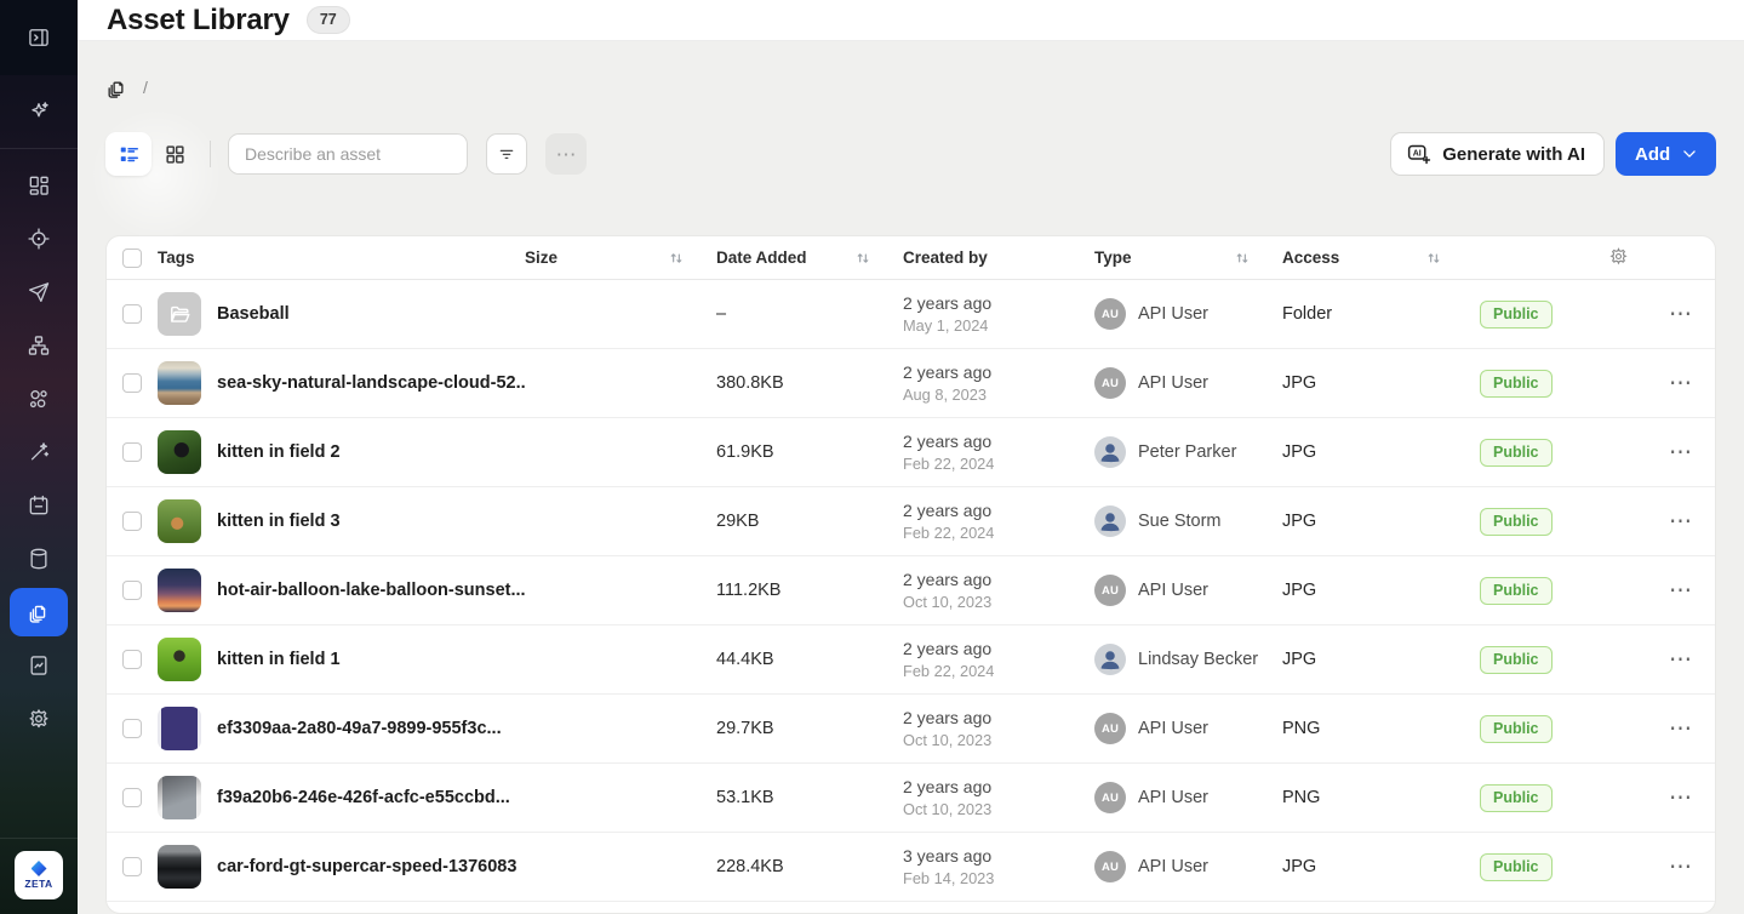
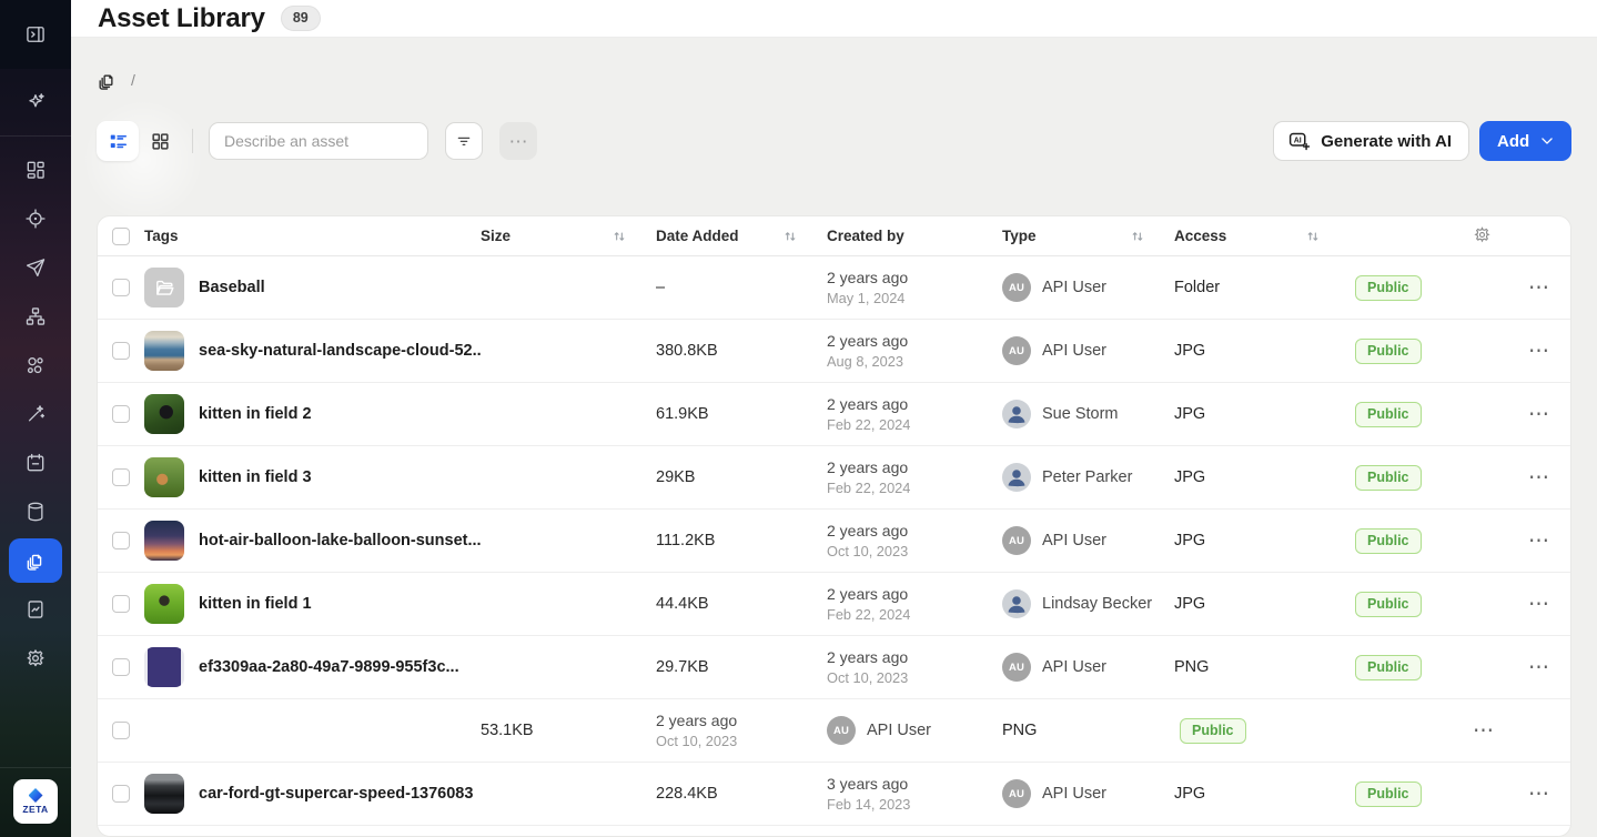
  ZETA
  Asset Library
- 77
+ 89
  /
  Describe an asset
  ⋯
  Generate with AI
  Add
  Tags
  Size
  Date Added
  Created by
  Type
  Access
  Baseball
  –
  2 years ago
  May 1, 2024
  AU
  API User
  Folder
  Public
  ⋯
  sea-sky-natural-landscape-cloud-52..
  380.8KB
  2 years ago
  Aug 8, 2023
  AU
  API User
  JPG
  Public
  ⋯
  kitten in field 2
  61.9KB
  2 years ago
  Feb 22, 2024
- Peter Parker
+ Sue Storm
  JPG
  Public
  ⋯
  kitten in field 3
  29KB
  2 years ago
  Feb 22, 2024
- Sue Storm
+ Peter Parker
  JPG
  Public
  ⋯
  hot-air-balloon-lake-balloon-sunset...
  111.2KB
  2 years ago
  Oct 10, 2023
  AU
  API User
  JPG
  Public
  ⋯
  kitten in field 1
  44.4KB
  2 years ago
  Feb 22, 2024
  Lindsay Becker
  JPG
  Public
  ⋯
  ef3309aa-2a80-49a7-9899-955f3c...
  29.7KB
  2 years ago
  Oct 10, 2023
  AU
  API User
  PNG
  Public
  ⋯
- f39a20b6-246e-426f-acfc-e55ccbd...
  53.1KB
  2 years ago
  Oct 10, 2023
  AU
  API User
  PNG
  Public
  ⋯
  car-ford-gt-supercar-speed-1376083
  228.4KB
  3 years ago
  Feb 14, 2023
  AU
  API User
  JPG
  Public
  ⋯
